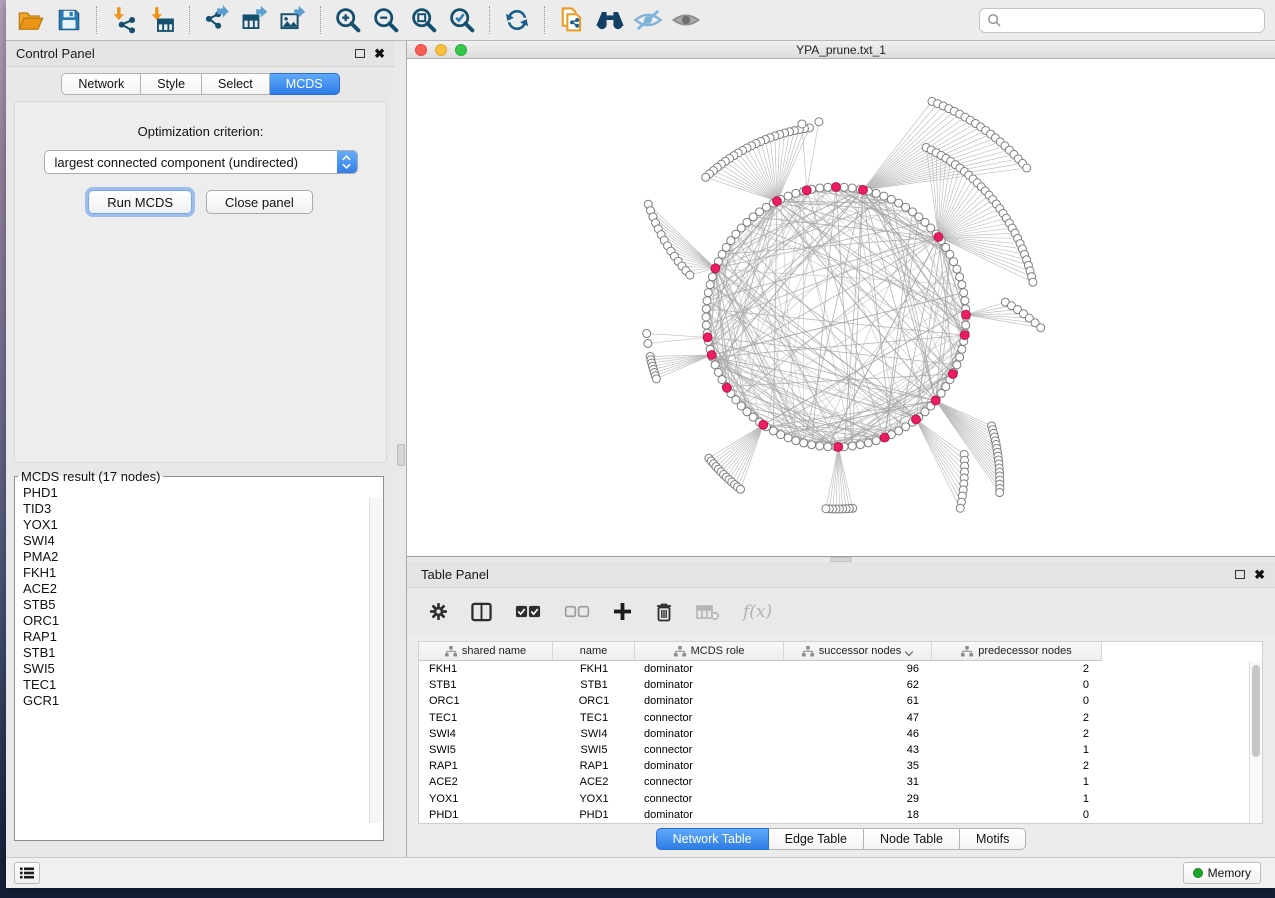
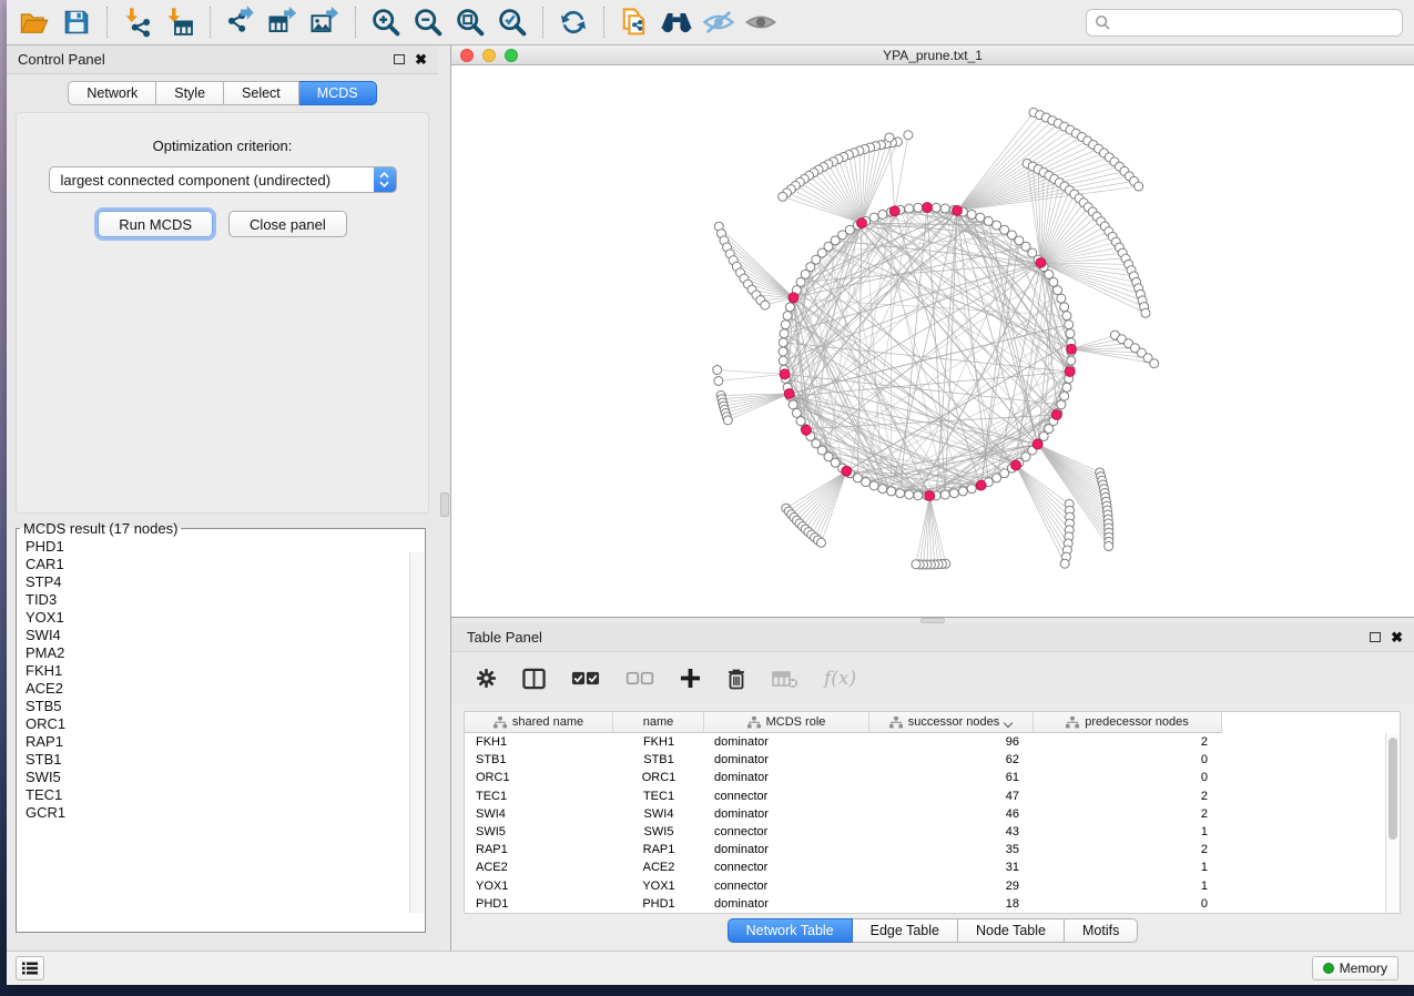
  Control Panel
  ✖
  Network
  Style
  Select
  MCDS
  Optimization criterion:
  largest connected component (undirected)
  Run MCDS
  Close panel
  MCDS result (17 nodes)
  PHD1
+ CAR1
+ STP4
  TID3
  YOX1
  SWI4
  PMA2
  FKH1
  ACE2
  STB5
  ORC1
  RAP1
  STB1
  SWI5
  TEC1
  GCR1
  YPA_prune.txt_1
  Table Panel
  ✖
  f(x)
  shared name
  name
  MCDS role
  successor nodes
  predecessor nodes
  FKH1
  FKH1
  dominator
  96
  2
  STB1
  STB1
  dominator
  62
  0
  ORC1
  ORC1
  dominator
  61
  0
  TEC1
  TEC1
  connector
  47
  2
  SWI4
  SWI4
  dominator
  46
  2
  SWI5
  SWI5
  connector
  43
  1
  RAP1
  RAP1
  dominator
  35
  2
  ACE2
  ACE2
  connector
  31
  1
  YOX1
  YOX1
  connector
  29
  1
  PHD1
  PHD1
  dominator
  18
  0
  Network Table
  Edge Table
  Node Table
  Motifs
  Memory
